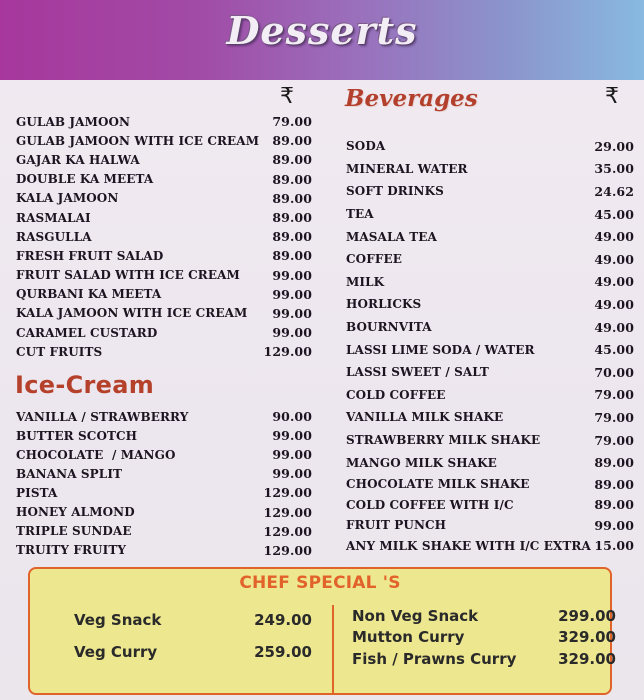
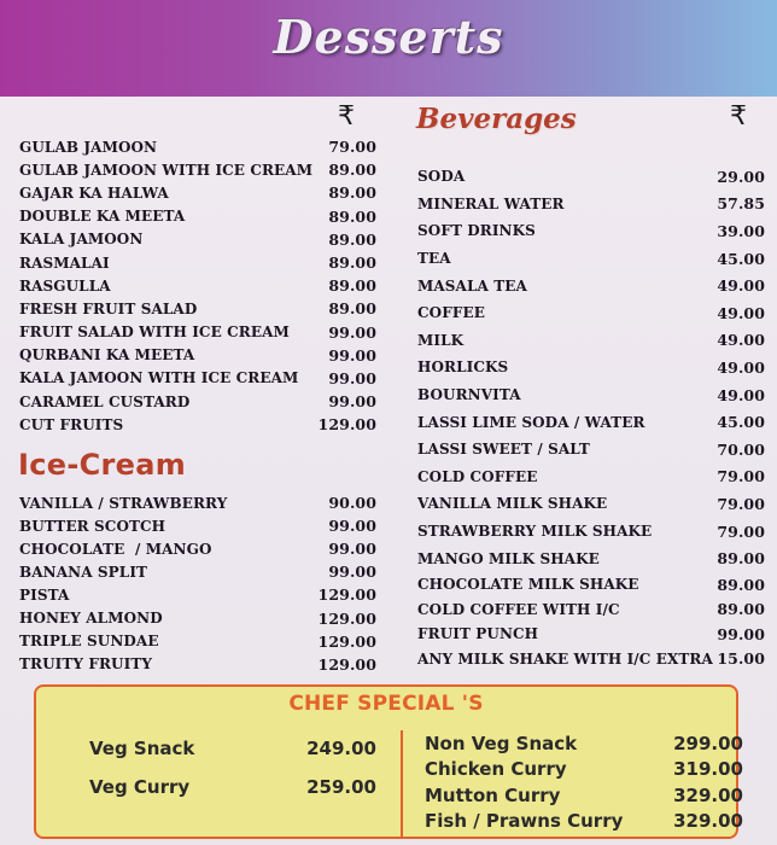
  Desserts
  ₹
  ₹
  GULAB JAMOON
  79.00
  GULAB JAMOON WITH ICE CREAM
  89.00
  GAJAR KA HALWA
  89.00
  DOUBLE KA MEETA
  89.00
  KALA JAMOON
  89.00
  RASMALAI
  89.00
  RASGULLA
  89.00
  FRESH FRUIT SALAD
  89.00
  FRUIT SALAD WITH ICE CREAM
  99.00
  QURBANI KA MEETA
  99.00
  KALA JAMOON WITH ICE CREAM
  99.00
  CARAMEL CUSTARD
  99.00
  CUT FRUITS
  129.00
  Ice-Cream
  VANILLA / STRAWBERRY
  90.00
  BUTTER SCOTCH
  99.00
  CHOCOLATE / MANGO
  99.00
  BANANA SPLIT
  99.00
  PISTA
  129.00
  HONEY ALMOND
  129.00
  TRIPLE SUNDAE
  129.00
  TRUITY FRUITY
  129.00
  Beverages
  SODA
  29.00
  MINERAL WATER
- 35.00
+ 57.85
  SOFT DRINKS
- 24.62
+ 39.00
  TEA
  45.00
  MASALA TEA
  49.00
  COFFEE
  49.00
  MILK
  49.00
  HORLICKS
  49.00
  BOURNVITA
  49.00
  LASSI LIME SODA / WATER
  45.00
  LASSI SWEET / SALT
  70.00
  COLD COFFEE
  79.00
  VANILLA MILK SHAKE
  79.00
  STRAWBERRY MILK SHAKE
  79.00
  MANGO MILK SHAKE
  89.00
  CHOCOLATE MILK SHAKE
  89.00
  COLD COFFEE WITH I/C
  89.00
  FRUIT PUNCH
  99.00
  ANY MILK SHAKE WITH I/C EXTRA
  15.00
  CHEF SPECIAL 'S
  Veg Snack
  249.00
  Veg Curry
  259.00
  Non Veg Snack
  299.00
+ Chicken Curry
+ 319.00
  Mutton Curry
  329.00
  Fish / Prawns Curry
  329.00
